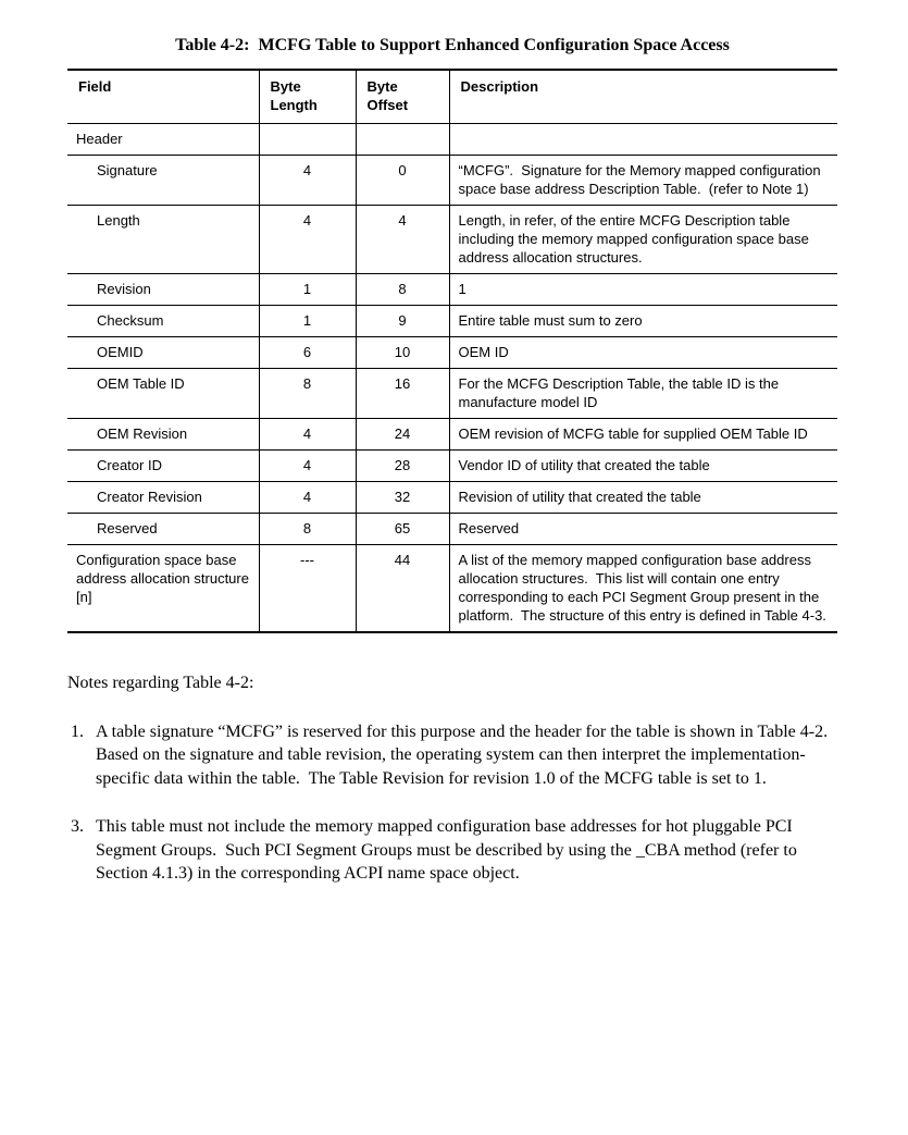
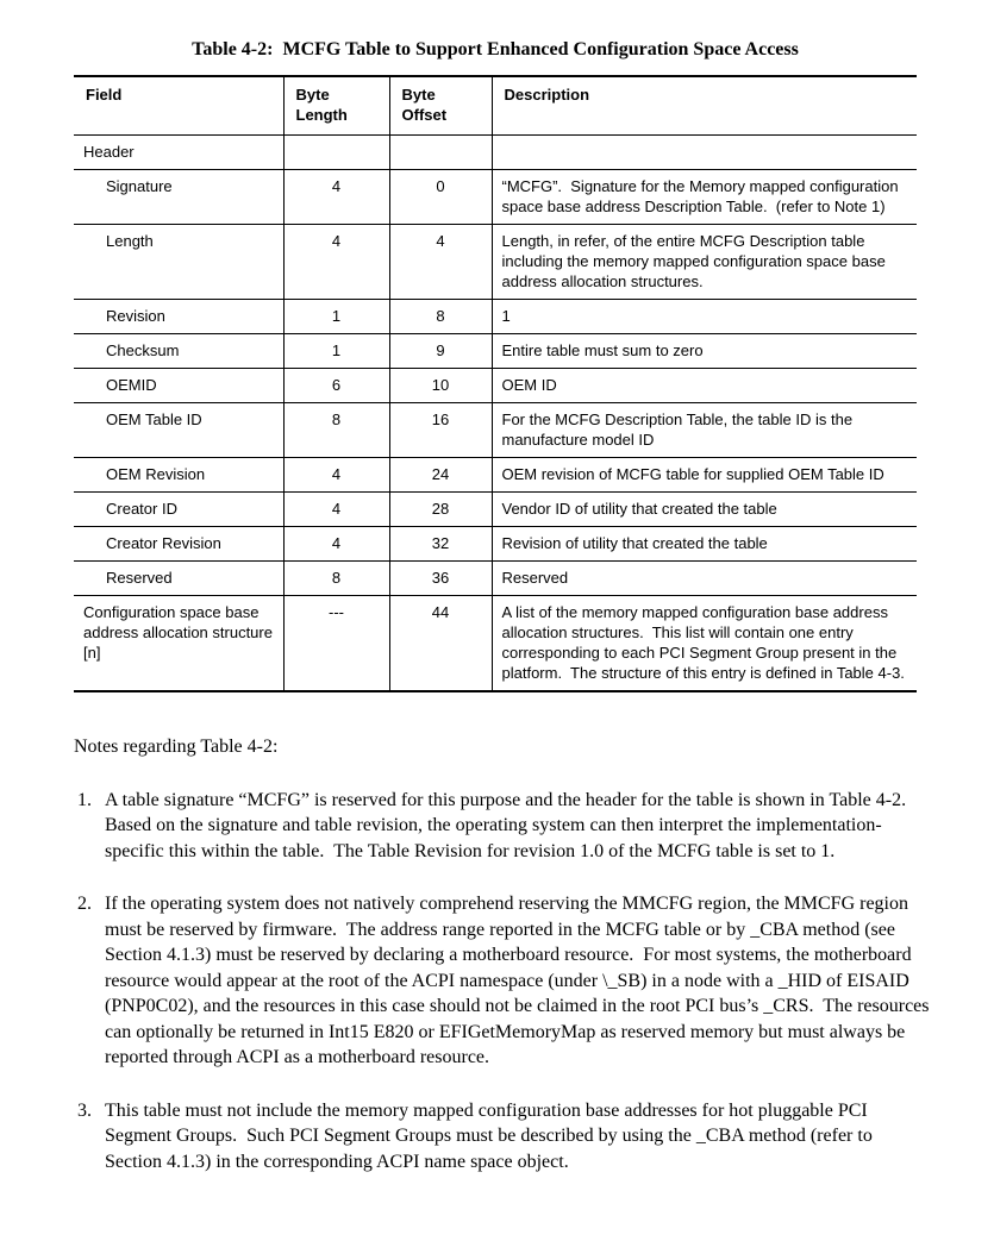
  Table 4-2: MCFG Table to Support Enhanced Configuration Space Access
  Field	Byte Length	Byte Offset	Description
  Header
  Signature	4	0	“MCFG”. Signature for the Memory mapped configuration space base address Description Table. (refer to Note 1)
  Length	4	4	Length, in refer, of the entire MCFG Description table including the memory mapped configuration space base address allocation structures.
  Revision	1	8	1
  Checksum	1	9	Entire table must sum to zero
  OEMID	6	10	OEM ID
  OEM Table ID	8	16	For the MCFG Description Table, the table ID is the manufacture model ID
  OEM Revision	4	24	OEM revision of MCFG table for supplied OEM Table ID
  Creator ID	4	28	Vendor ID of utility that created the table
  Creator Revision	4	32	Revision of utility that created the table
- Reserved	8	65	Reserved
+ Reserved	8	36	Reserved
  Configuration space base address allocation structure [n]	---	44	A list of the memory mapped configuration base address allocation structures. This list will contain one entry corresponding to each PCI Segment Group present in the platform. The structure of this entry is defined in Table 4-3.
  Notes regarding Table 4-2:
  1.
- A table signature “MCFG” is reserved for this purpose and the header for the table is shown in Table 4-2. Based on the signature and table revision, the operating system can then interpret the implementation-specific data within the table. The Table Revision for revision 1.0 of the MCFG table is set to 1.
+ A table signature “MCFG” is reserved for this purpose and the header for the table is shown in Table 4-2. Based on the signature and table revision, the operating system can then interpret the implementation-specific this within the table. The Table Revision for revision 1.0 of the MCFG table is set to 1.
+ 2.
+ If the operating system does not natively comprehend reserving the MMCFG region, the MMCFG region must be reserved by firmware. The address range reported in the MCFG table or by _CBA method (see Section 4.1.3) must be reserved by declaring a motherboard resource. For most systems, the motherboard resource would appear at the root of the ACPI namespace (under \_SB) in a node with a _HID of EISAID (PNP0C02), and the resources in this case should not be claimed in the root PCI bus’s _CRS. The resources can optionally be returned in Int15 E820 or EFIGetMemoryMap as reserved memory but must always be reported through ACPI as a motherboard resource.
  3.
  This table must not include the memory mapped configuration base addresses for hot pluggable PCI Segment Groups. Such PCI Segment Groups must be described by using the _CBA method (refer to Section 4.1.3) in the corresponding ACPI name space object.
